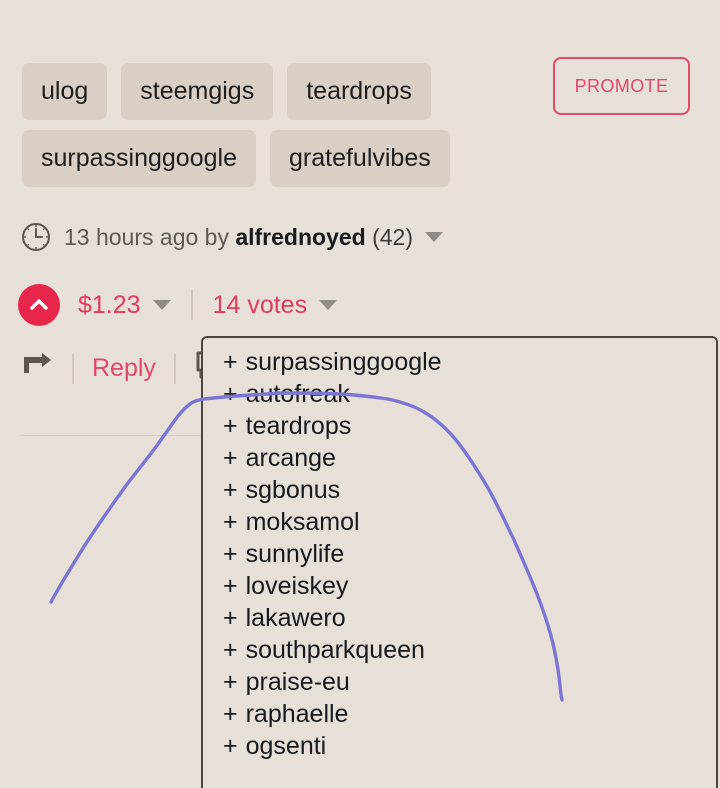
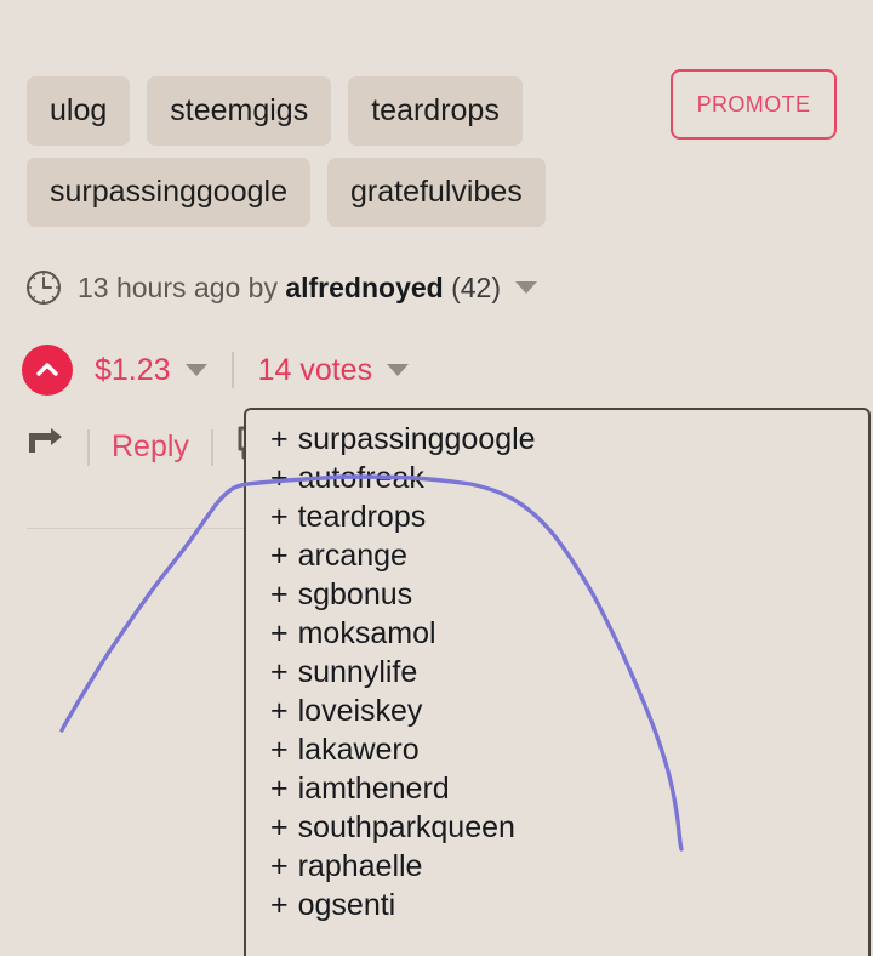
  ulog
  steemgigs
  teardrops
  surpassinggoogle
  gratefulvibes
  PROMOTE
  13 hours ago by alfrednoyed (42)
  $1.23
  14 votes
  Reply
  + surpassinggoogle
  + teardrops
  + arcange
  + sgbonus
  + moksamol
  + sunnylife
  + loveiskey
  + lakawero
+ + iamthenerd
  + southparkqueen
- + praise-eu
  + raphaelle
  + ogsenti
